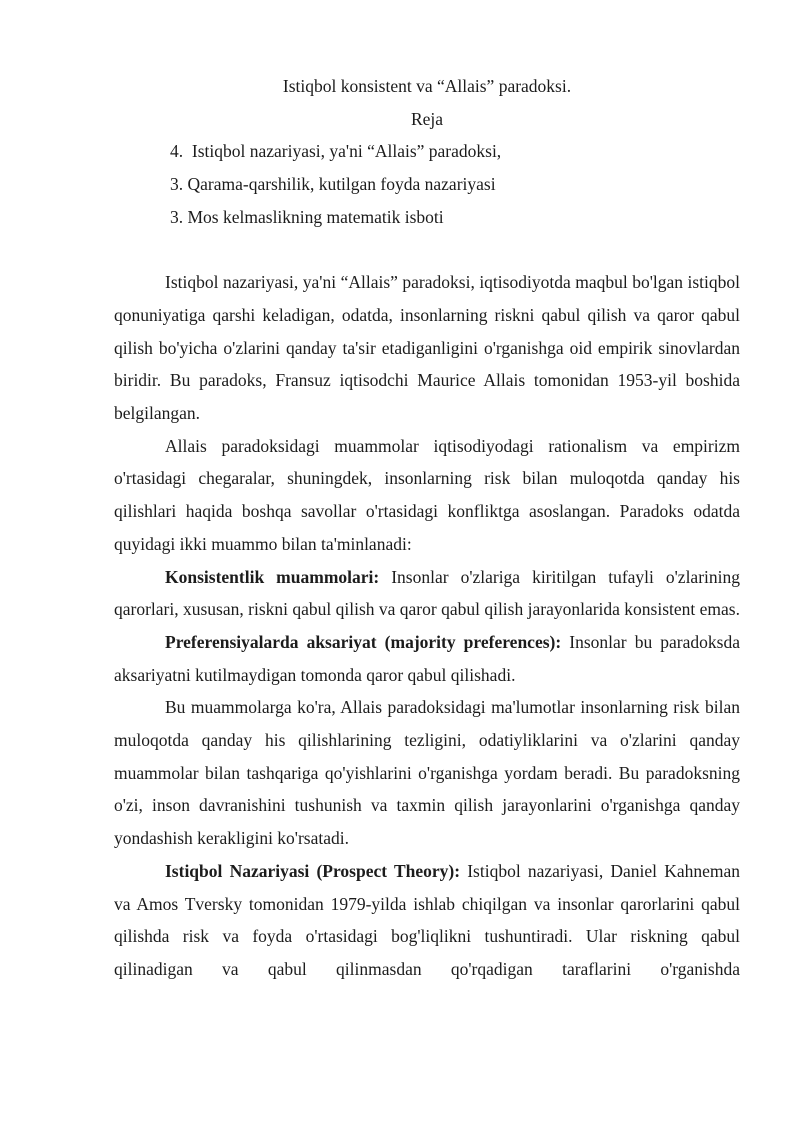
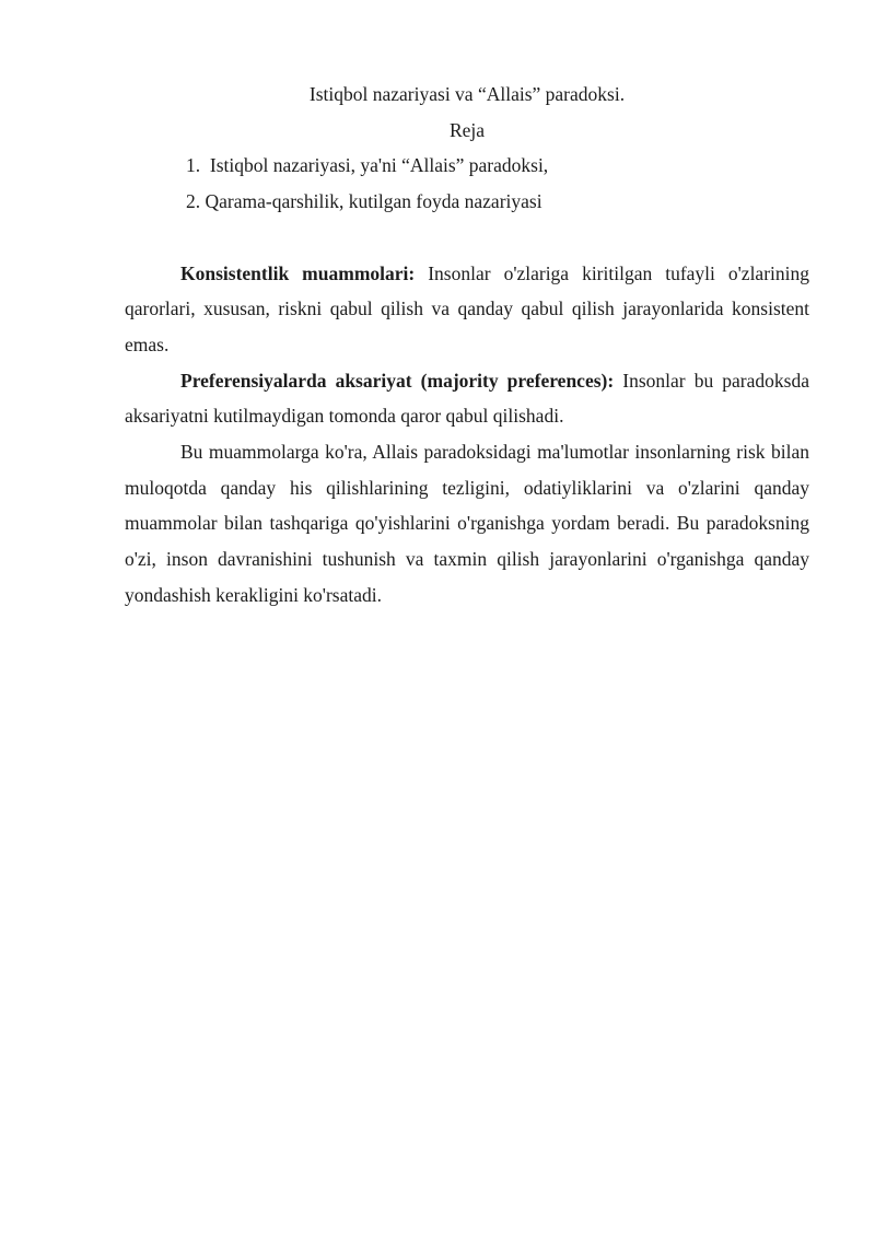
- Istiqbol konsistent va “Allais” paradoksi.
+ Istiqbol nazariyasi va “Allais” paradoksi.
  Reja
- 4. Istiqbol nazariyasi, ya'ni “Allais” paradoksi,
+ 1. Istiqbol nazariyasi, ya'ni “Allais” paradoksi,
- 3. Qarama-qarshilik, kutilgan foyda nazariyasi
+ 2. Qarama-qarshilik, kutilgan foyda nazariyasi
- 3. Mos kelmaslikning matematik isboti
- Istiqbol nazariyasi, ya'ni “Allais” paradoksi, iqtisodiyotda maqbul bo'lgan istiqbol qonuniyatiga qarshi keladigan, odatda, insonlarning riskni qabul qilish va qaror qabul qilish bo'yicha o'zlarini qanday ta'sir etadiganligini o'rganishga oid empirik sinovlardan biridir. Bu paradoks, Fransuz iqtisodchi Maurice Allais tomonidan 1953-yil boshida belgilangan.
- Allais paradoksidagi muammolar iqtisodiyodagi rationalism va empirizm o'rtasidagi chegaralar, shuningdek, insonlarning risk bilan muloqotda qanday his qilishlari haqida boshqa savollar o'rtasidagi konfliktga asoslangan. Paradoks odatda quyidagi ikki muammo bilan ta'minlanadi:
- Konsistentlik muammolari: Insonlar o'zlariga kiritilgan tufayli o'zlarining qarorlari, xususan, riskni qabul qilish va qaror qabul qilish jarayonlarida konsistent emas.
+ Konsistentlik muammolari: Insonlar o'zlariga kiritilgan tufayli o'zlarining qarorlari, xususan, riskni qabul qilish va qanday qabul qilish jarayonlarida konsistent emas.
  Preferensiyalarda aksariyat (majority preferences): Insonlar bu paradoksda aksariyatni kutilmaydigan tomonda qaror qabul qilishadi.
  Bu muammolarga ko'ra, Allais paradoksidagi ma'lumotlar insonlarning risk bilan muloqotda qanday his qilishlarining tezligini, odatiyliklarini va o'zlarini qanday muammolar bilan tashqariga qo'yishlarini o'rganishga yordam beradi. Bu paradoksning o'zi, inson davranishini tushunish va taxmin qilish jarayonlarini o'rganishga qanday yondashish kerakligini ko'rsatadi.
- Istiqbol Nazariyasi (Prospect Theory): Istiqbol nazariyasi, Daniel Kahneman va Amos Tversky tomonidan 1979-yilda ishlab chiqilgan va insonlar qarorlarini qabul qilishda risk va foyda o'rtasidagi bog'liqlikni tushuntiradi. Ular riskning qabul qilinadigan va qabul qilinmasdan qo'rqadigan taraflarini o'rganishda
